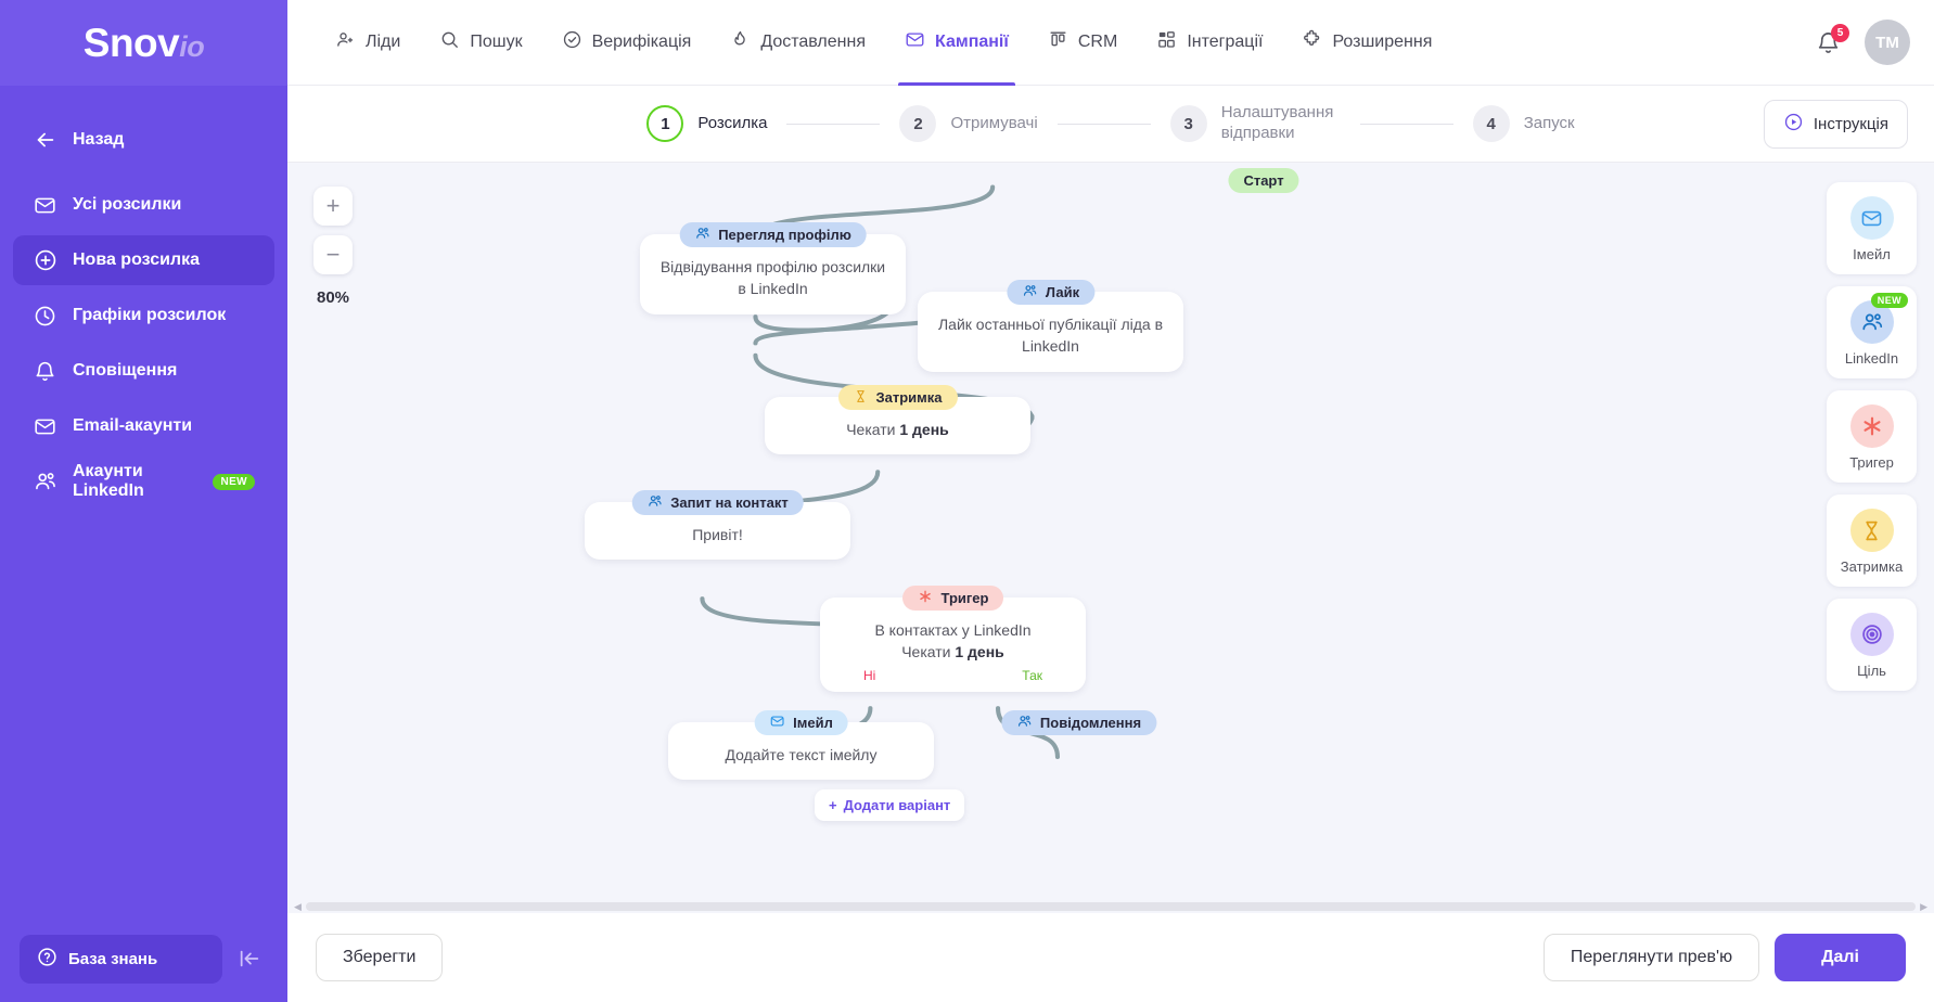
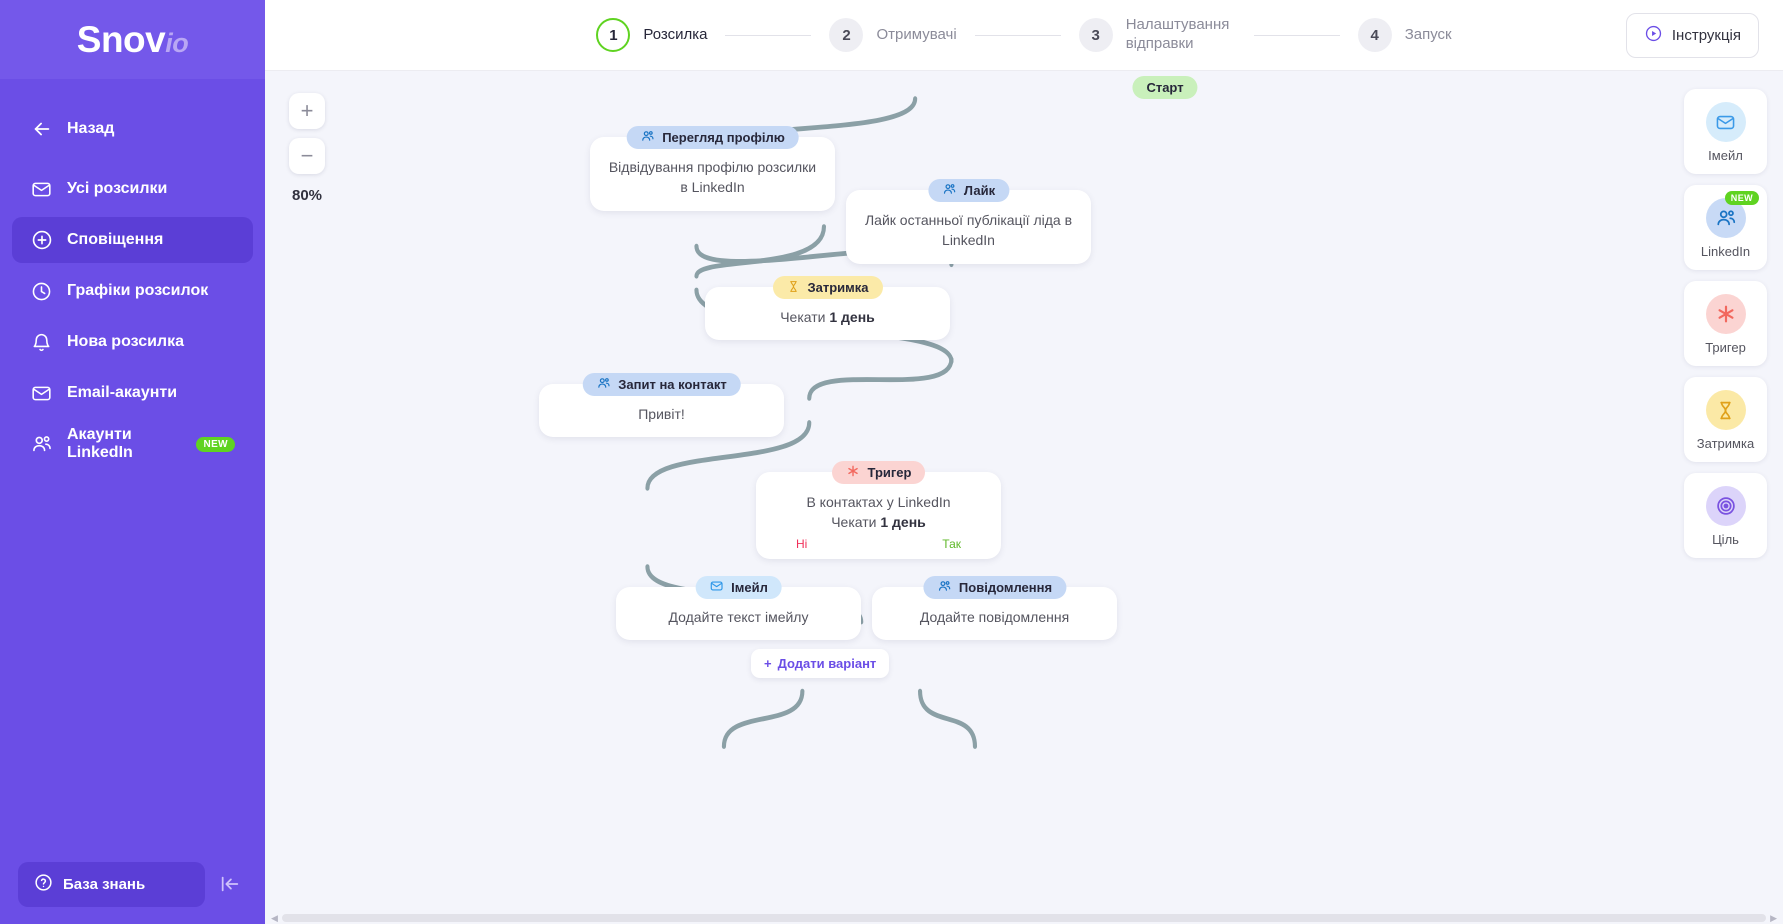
  Snovio
  Назад
  Усі розсилки
- Нова розсилка
+ Сповіщення
  Графіки розсилок
- Сповіщення
+ Нова розсилка
  Email-акаунти
  Акаунти LinkedIn
  NEW
  База знань
- Ліди
- Пошук
- Верифікація
- Доставлення
- Кампанії
- CRM
- Інтеграції
- Розширення
- 5
- TM
  1
  Розсилка
  2
  Отримувачі
  3
  Налаштування відправки
  4
  Запуск
  Інструкція
  +
  −
  80%
  Старт
  Перегляд профілю
  Відвідування профілю розсилки в LinkedIn
  Лайк
  Лайк останньої публікації ліда в LinkedIn
  Затримка
  Чекати 1 день
  Запит на контакт
  Привіт!
  Тригер
  В контактах у LinkedIn
  Чекати 1 день
  Ні
  Так
  Імейл
  Додайте текст імейлу
  Повідомлення
+ Додайте повідомлення
  +
  Додати варіант
  Імейл
  NEW
  LinkedIn
  Тригер
  Затримка
  Ціль
  ◀
  ▶
- Зберегти
- Переглянути прев'ю
- Далі
